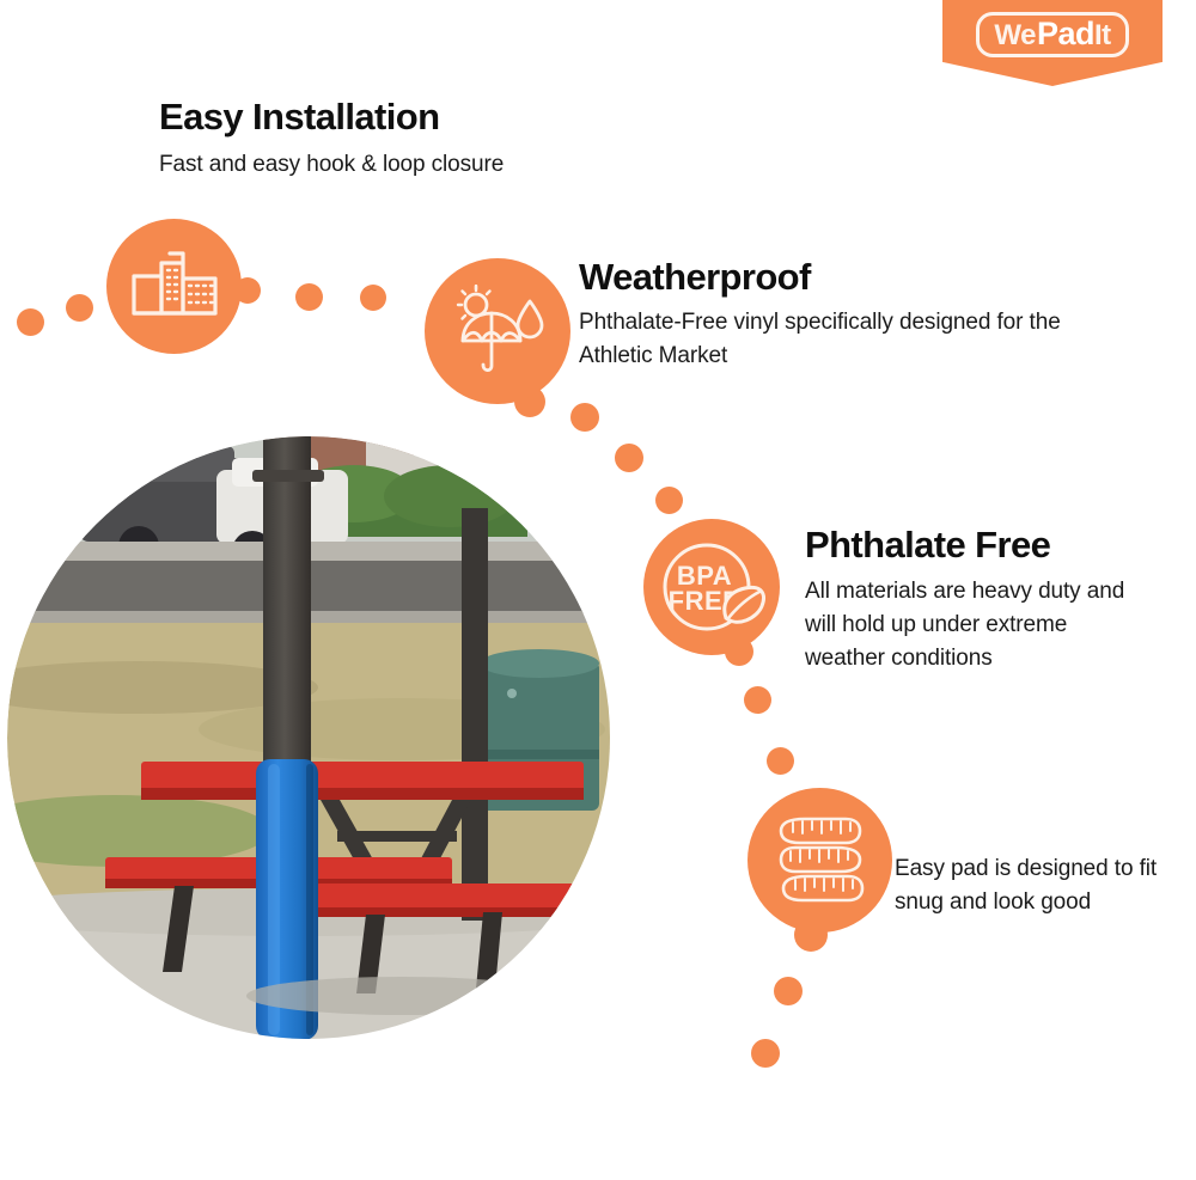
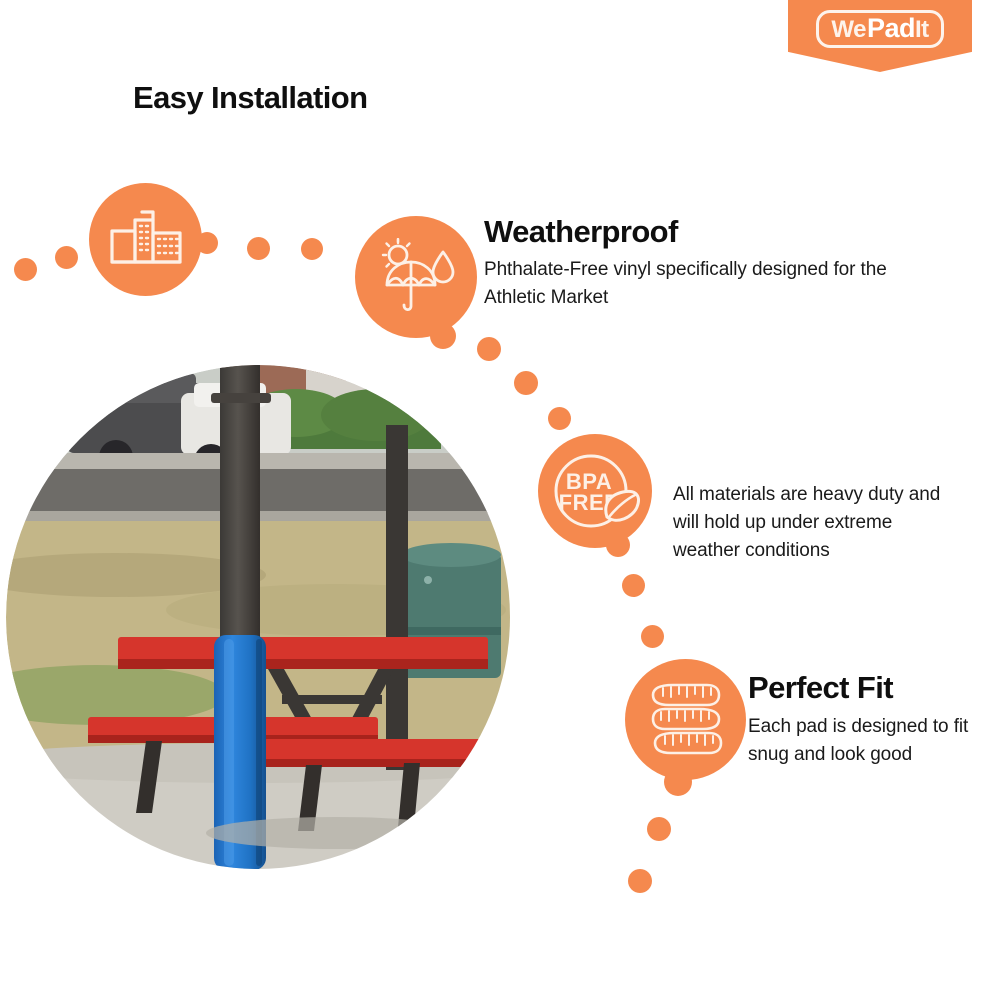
  We
  Pad
  It
  Easy Installation
- Fast and easy hook & loop closure
  Weatherproof
  Phthalate-Free vinyl specifically designed for the Athletic Market
- Phthalate Free
  All materials are heavy duty and will hold up under extreme weather conditions
  BPA
  FRE
+ Perfect Fit
- Easy pad is designed to fit snug and look good
+ Each pad is designed to fit snug and look good
